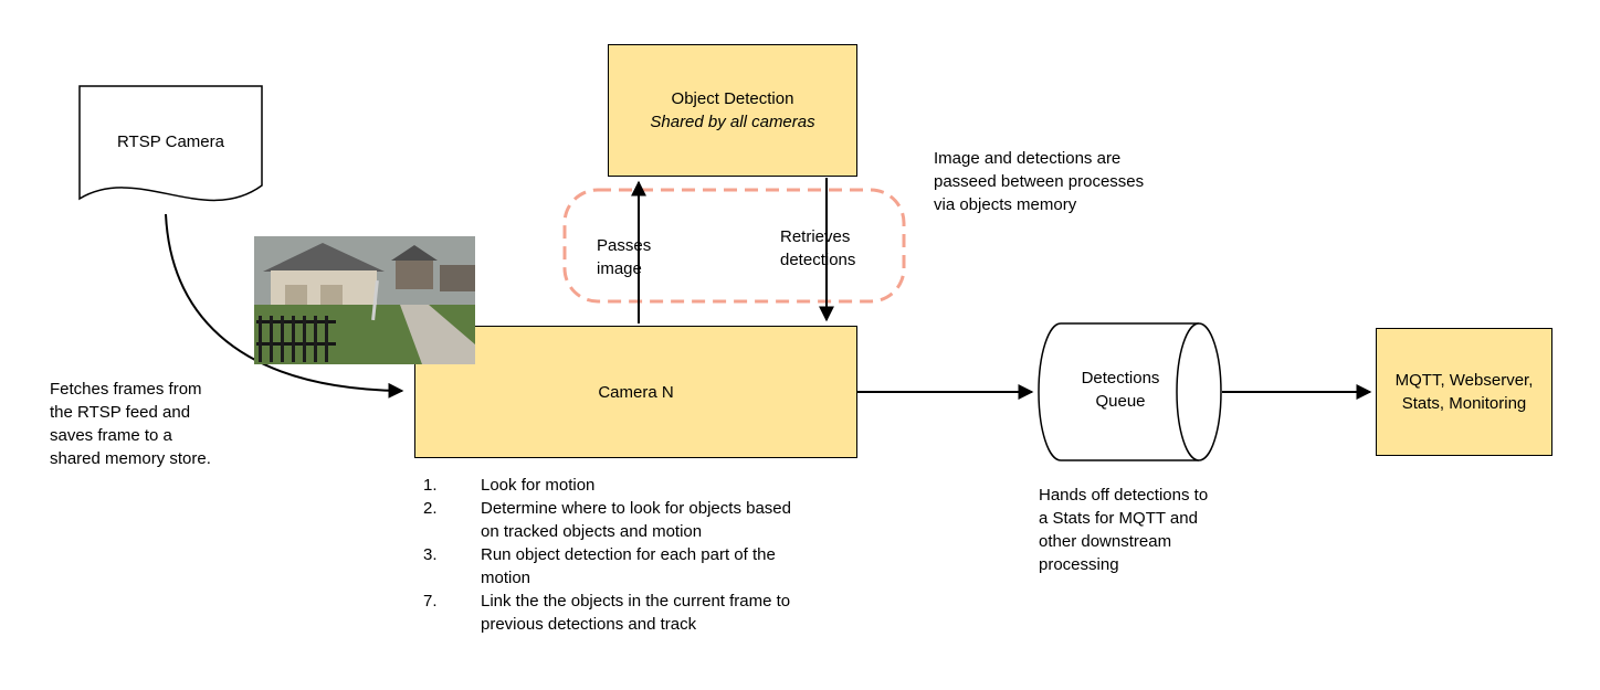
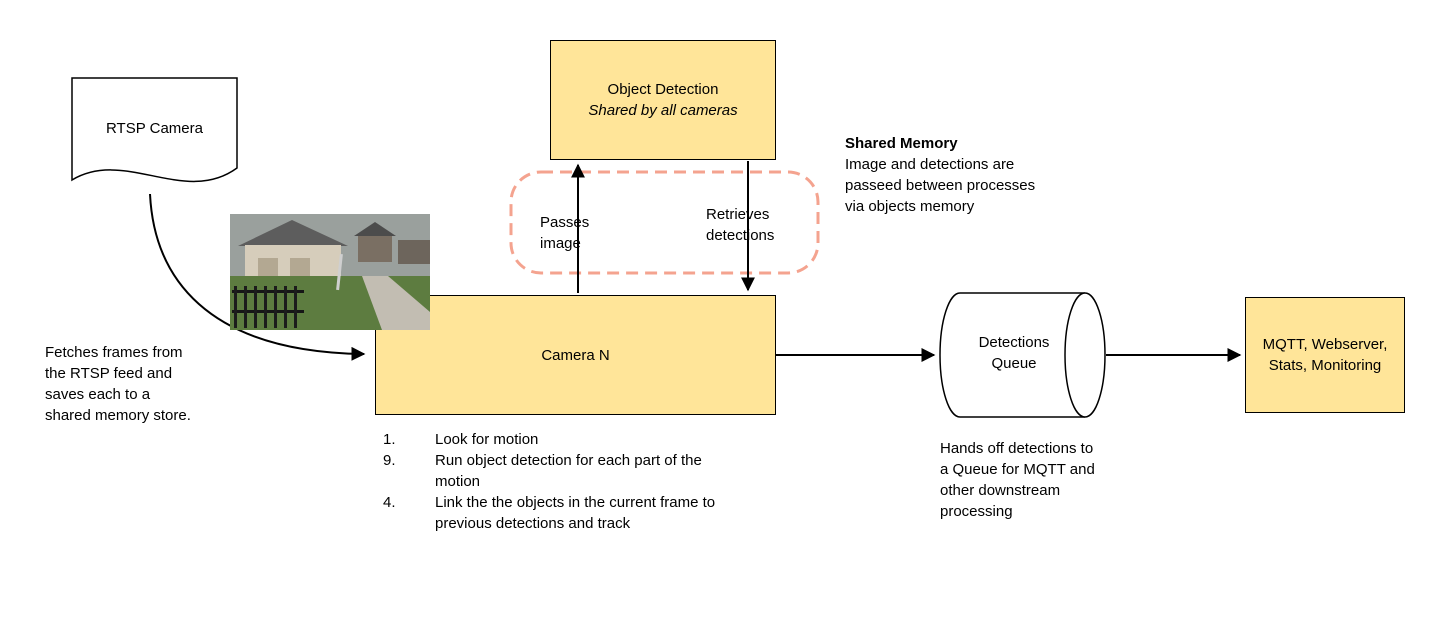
  RTSP Camera
- Fetches frames from the RTSP feed and saves frame to a shared memory store.
+ Fetches frames from the RTSP feed and saves each to a shared memory store.
  Object Detection
  Shared by all cameras
  Camera N
  Passes image
  Retrieves detections
+ Shared Memory
  Image and detections are passeed between processes via objects memory
  1.
  Look for motion
- 2.
- Determine where to look for objects based on tracked objects and motion
- 3.
+ 9.
  Run object detection for each part of the motion
- 7.
+ 4.
  Link the the objects in the current frame to previous detections and track
  Detections Queue
- Hands off detections to a Stats for MQTT and other downstream processing
+ Hands off detections to a Queue for MQTT and other downstream processing
  MQTT, Webserver, Stats, Monitoring
